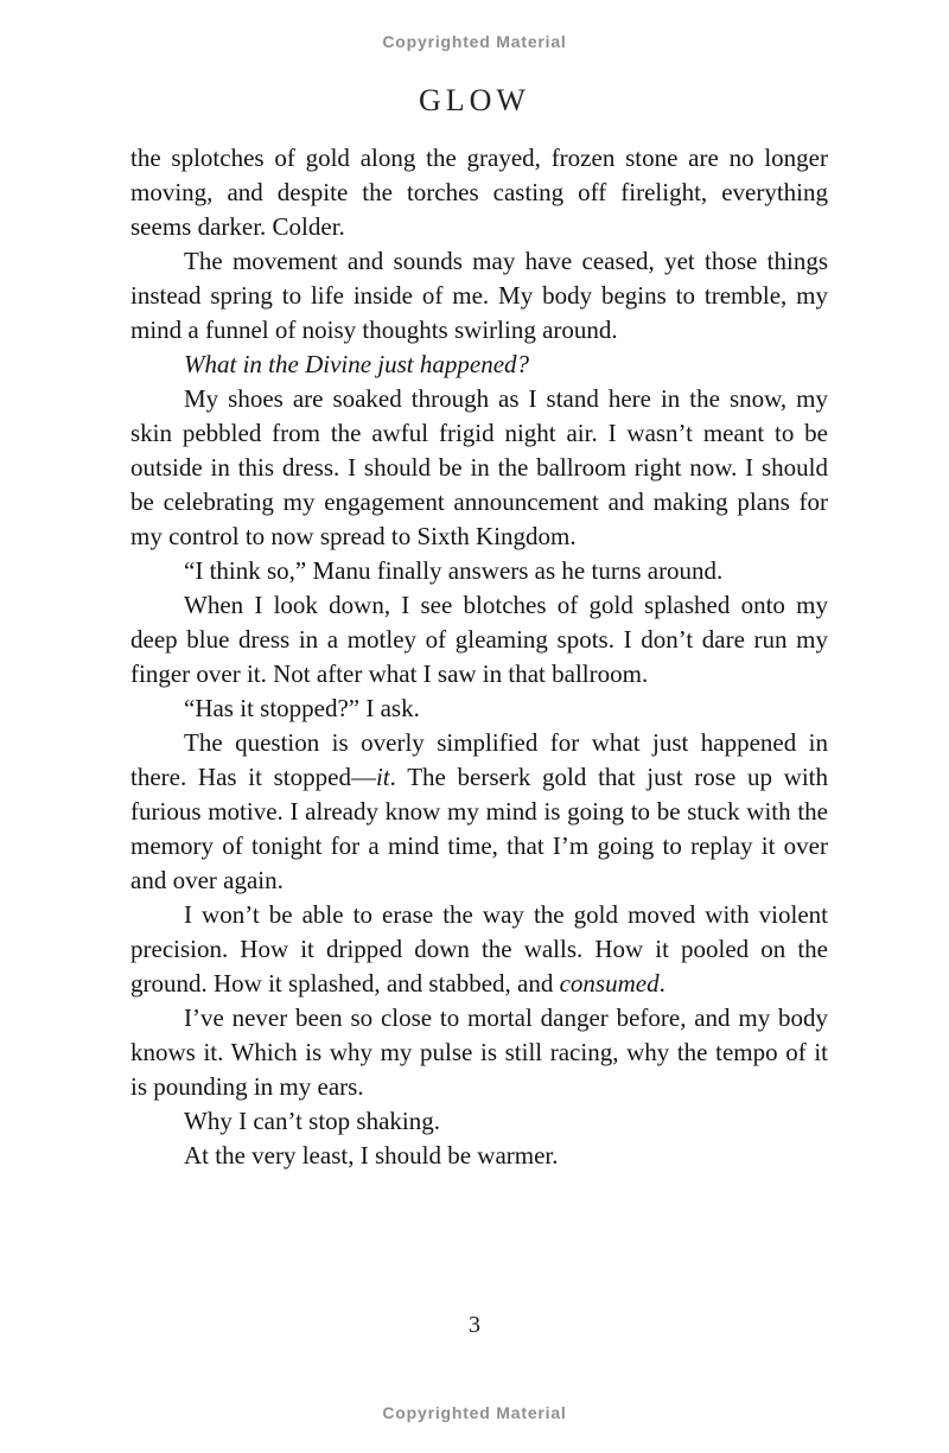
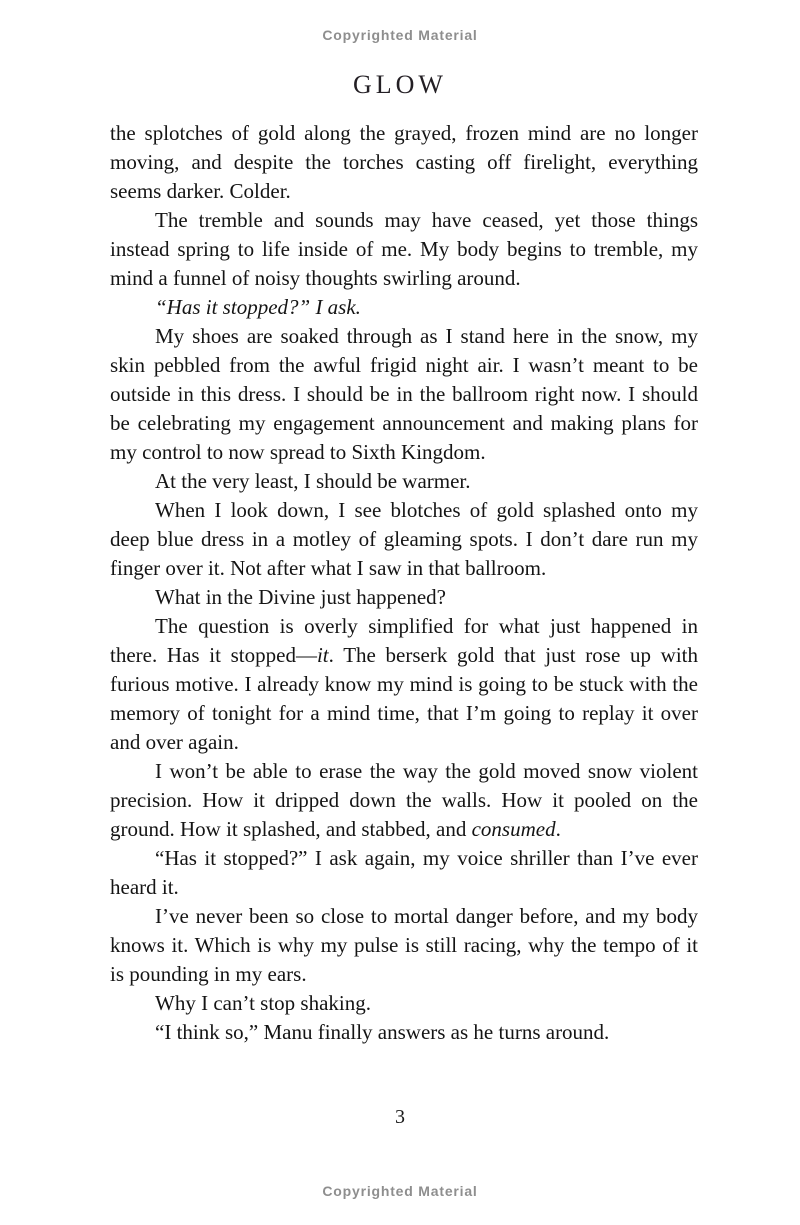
  Copyrighted Material
  GLOW
- the splotches of gold along the grayed, frozen stone are no longer moving, and despite the torches casting off firelight, everything seems darker. Colder.
+ the splotches of gold along the grayed, frozen mind are no longer moving, and despite the torches casting off firelight, everything seems darker. Colder.
- The movement and sounds may have ceased, yet those things instead spring to life inside of me. My body begins to tremble, my mind a funnel of noisy thoughts swirling around.
+ The tremble and sounds may have ceased, yet those things instead spring to life inside of me. My body begins to tremble, my mind a funnel of noisy thoughts swirling around.
- What in the Divine just happened?
+ “Has it stopped?” I ask.
  My shoes are soaked through as I stand here in the snow, my skin pebbled from the awful frigid night air. I wasn’t meant to be outside in this dress. I should be in the ballroom right now. I should be celebrating my engagement announcement and making plans for my control to now spread to Sixth Kingdom.
- “I think so,” Manu finally answers as he turns around.
+ At the very least, I should be warmer.
  When I look down, I see blotches of gold splashed onto my deep blue dress in a motley of gleaming spots. I don’t dare run my finger over it. Not after what I saw in that ballroom.
- “Has it stopped?” I ask.
+ What in the Divine just happened?
  The question is overly simplified for what just happened in there. Has it stopped—it. The berserk gold that just rose up with furious motive. I already know my mind is going to be stuck with the memory of tonight for a mind time, that I’m going to replay it over and over again.
- I won’t be able to erase the way the gold moved with violent precision. How it dripped down the walls. How it pooled on the ground. How it splashed, and stabbed, and consumed.
+ I won’t be able to erase the way the gold moved snow violent precision. How it dripped down the walls. How it pooled on the ground. How it splashed, and stabbed, and consumed.
+ “Has it stopped?” I ask again, my voice shriller than I’ve ever heard it.
  I’ve never been so close to mortal danger before, and my body knows it. Which is why my pulse is still racing, why the tempo of it is pounding in my ears.
  Why I can’t stop shaking.
- At the very least, I should be warmer.
+ “I think so,” Manu finally answers as he turns around.
  3
  Copyrighted Material
